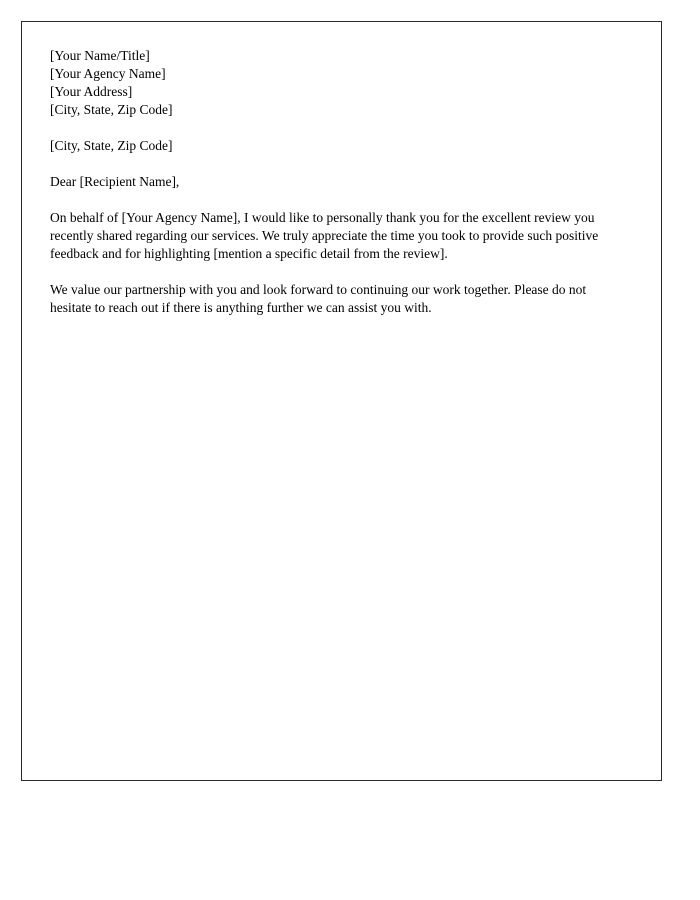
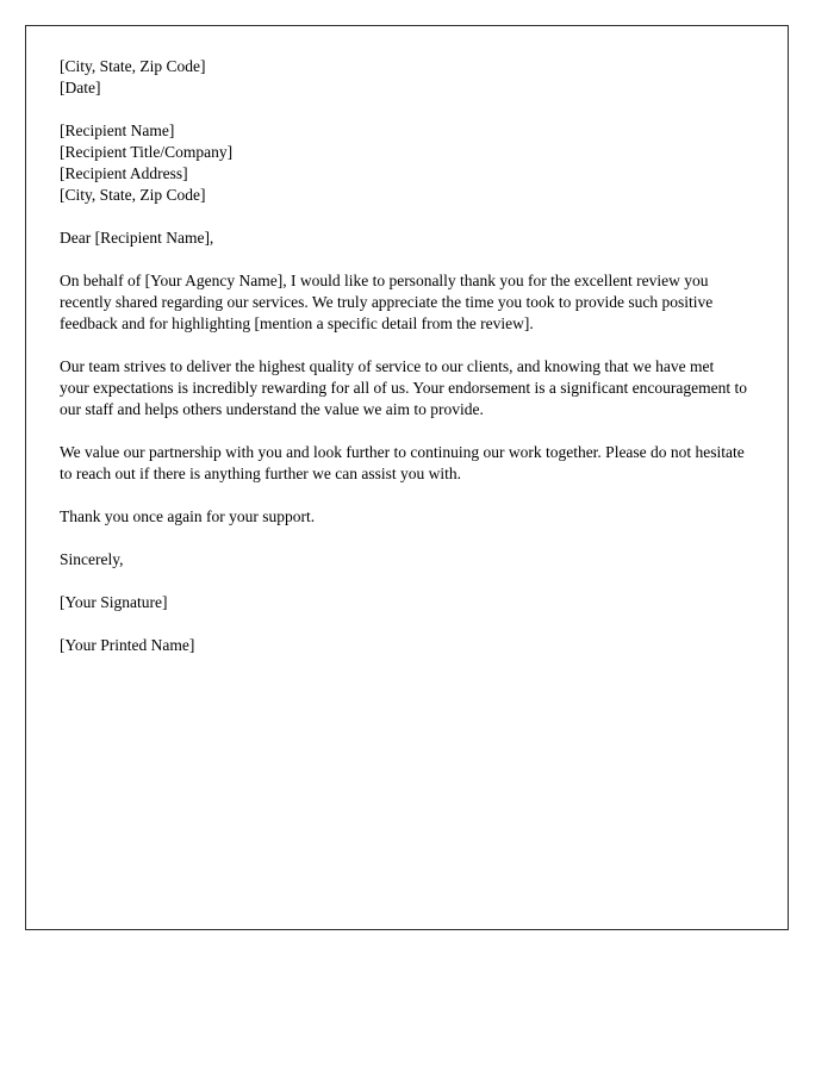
- [Your Name/Title]
- [Your Agency Name]
- [Your Address]
  [City, State, Zip Code]
+ [Date]
+ [Recipient Name]
+ [Recipient Title/Company]
+ [Recipient Address]
  [City, State, Zip Code]
  Dear [Recipient Name],
  On behalf of [Your Agency Name], I would like to personally thank you for the excellent review you recently shared regarding our services. We truly appreciate the time you took to provide such positive feedback and for highlighting [mention a specific detail from the review].
+ Our team strives to deliver the highest quality of service to our clients, and knowing that we have met your expectations is incredibly rewarding for all of us. Your endorsement is a significant encouragement to our staff and helps others understand the value we aim to provide.
- We value our partnership with you and look forward to continuing our work together. Please do not hesitate to reach out if there is anything further we can assist you with.
+ We value our partnership with you and look further to continuing our work together. Please do not hesitate to reach out if there is anything further we can assist you with.
+ Thank you once again for your support.
+ Sincerely,
+ [Your Signature]
+ [Your Printed Name]
